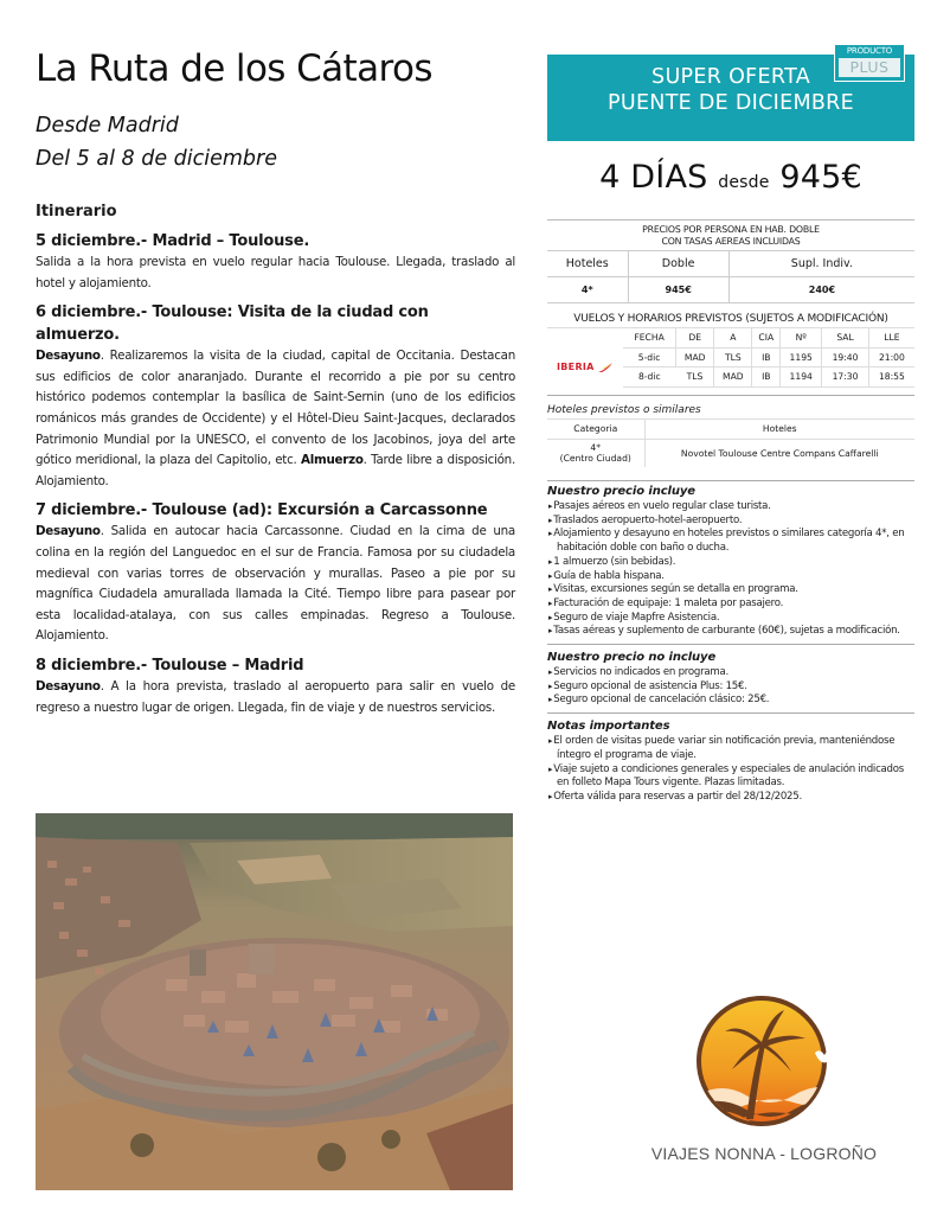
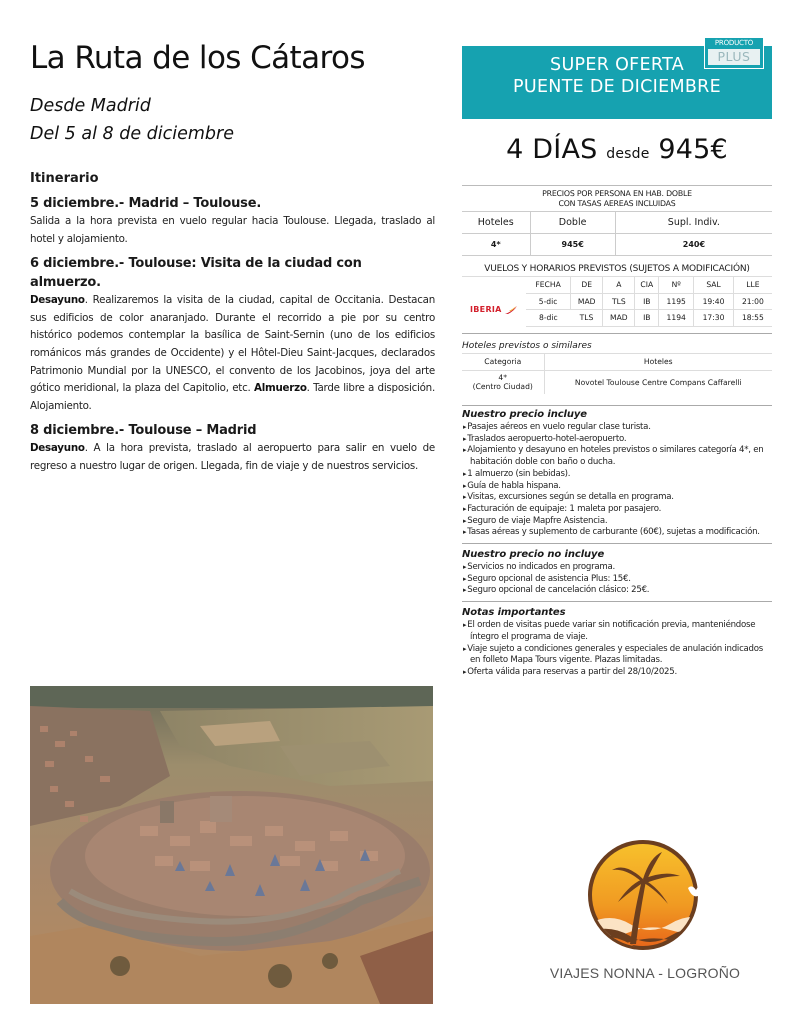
  La Ruta de los Cátaros
  Desde Madrid
  Del 5 al 8 de diciembre
  Itinerario
  5 diciembre.- Madrid – Toulouse.
  Salida a la hora prevista en vuelo regular hacia Toulouse. Llegada, traslado al hotel y alojamiento.
  6 diciembre.- Toulouse: Visita de la ciudad con almuerzo.
  Desayuno. Realizaremos la visita de la ciudad, capital de Occitania. Destacan sus edificios de color anaranjado. Durante el recorrido a pie por su centro histórico podemos contemplar la basílica de Saint-Sernin (uno de los edificios románicos más grandes de Occidente) y el Hôtel-Dieu Saint-Jacques, declarados Patrimonio Mundial por la UNESCO, el convento de los Jacobinos, joya del arte gótico meridional, la plaza del Capitolio, etc. Almuerzo. Tarde libre a disposición. Alojamiento.
- 7 diciembre.- Toulouse (ad): Excursión a Carcassonne
- Desayuno. Salida en autocar hacia Carcassonne. Ciudad en la cima de una colina en la región del Languedoc en el sur de Francia. Famosa por su ciudadela medieval con varias torres de observación y murallas. Paseo a pie por su magnífica Ciudadela amurallada llamada la Cité. Tiempo libre para pasear por esta localidad-atalaya, con sus calles empinadas. Regreso a Toulouse. Alojamiento.
  8 diciembre.- Toulouse – Madrid
  Desayuno. A la hora prevista, traslado al aeropuerto para salir en vuelo de regreso a nuestro lugar de origen. Llegada, fin de viaje y de nuestros servicios.
  SUPER OFERTA
  PUENTE DE DICIEMBRE
  PRODUCTO
  PLUS
  4 DÍAS desde 945€
  PRECIOS POR PERSONA EN HAB. DOBLE
  CON TASAS AEREAS INCLUIDAS
  Hoteles	Doble	Supl. Indiv.
  4*	945€	240€
  VUELOS Y HORARIOS PREVISTOS (SUJETOS A MODIFICACIÓN)
  	FECHA	DE	A	CIA	Nº	SAL	LLE
  IBERIA	5-dic	MAD	TLS	IB	1195	19:40	21:00
  8-dic	TLS	MAD	IB	1194	17:30	18:55
  Hoteles previstos o similares
  Categoria	Hoteles
  4* (Centro Ciudad)	Novotel Toulouse Centre Compans Caffarelli
  Nuestro precio incluye
  Pasajes aéreos en vuelo regular clase turista.
  Traslados aeropuerto-hotel-aeropuerto.
  Alojamiento y desayuno en hoteles previstos o similares categoría 4*, en habitación doble con baño o ducha.
  1 almuerzo (sin bebidas).
  Guía de habla hispana.
  Visitas, excursiones según se detalla en programa.
  Facturación de equipaje: 1 maleta por pasajero.
  Seguro de viaje Mapfre Asistencia.
  Tasas aéreas y suplemento de carburante (60€), sujetas a modificación.
  Nuestro precio no incluye
  Servicios no indicados en programa.
  Seguro opcional de asistencia Plus: 15€.
  Seguro opcional de cancelación clásico: 25€.
  Notas importantes
  El orden de visitas puede variar sin notificación previa, manteniéndose íntegro el programa de viaje.
  Viaje sujeto a condiciones generales y especiales de anulación indicados en folleto Mapa Tours vigente. Plazas limitadas.
- Oferta válida para reservas a partir del 28/12/2025.
+ Oferta válida para reservas a partir del 28/10/2025.
  VIAJES NONNA - LOGROÑO
